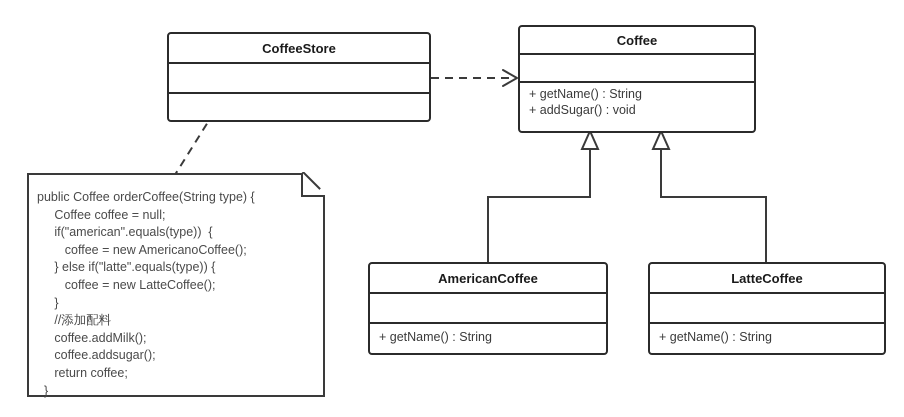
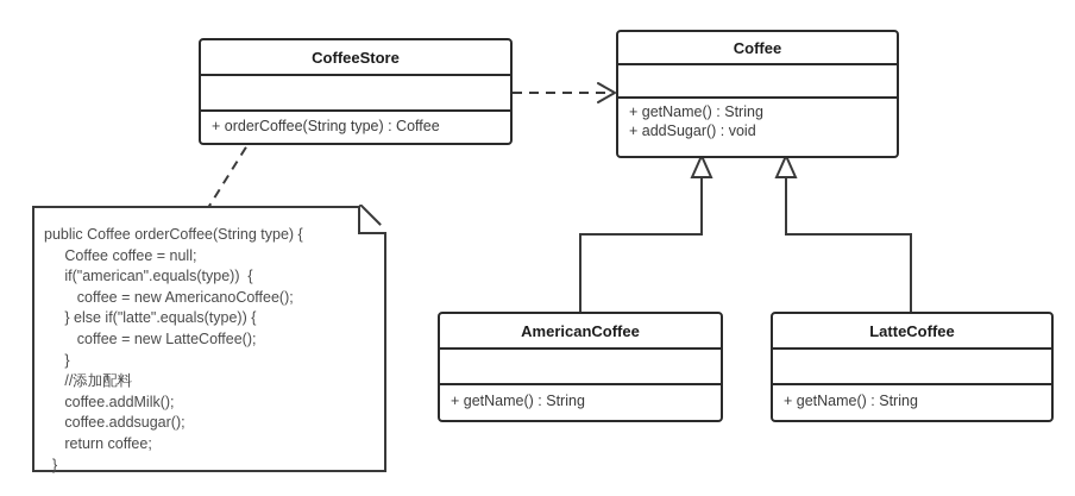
  CoffeeStore
+ + orderCoffee(String type) : Coffee
  Coffee
  + getName() : String
  + addSugar() : void
  AmericanCoffee
  + getName() : String
  LatteCoffee
  + getName() : String
  public Coffee orderCoffee(String type) {
  Coffee coffee = null;
  if("american".equals(type)) {
  coffee = new AmericanoCoffee();
  } else if("latte".equals(type)) {
  coffee = new LatteCoffee();
  }
  //添加配料
  coffee.addMilk();
  coffee.addsugar();
  return coffee;
  }
